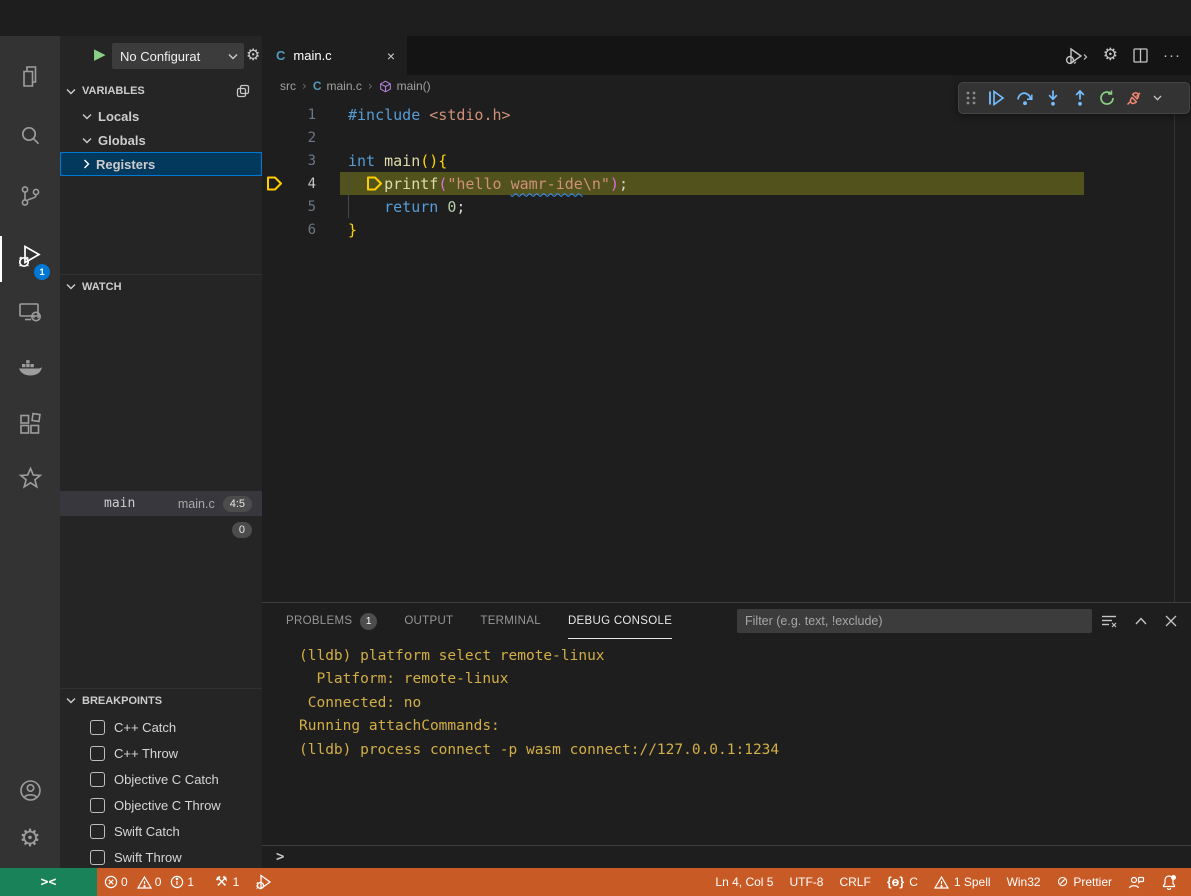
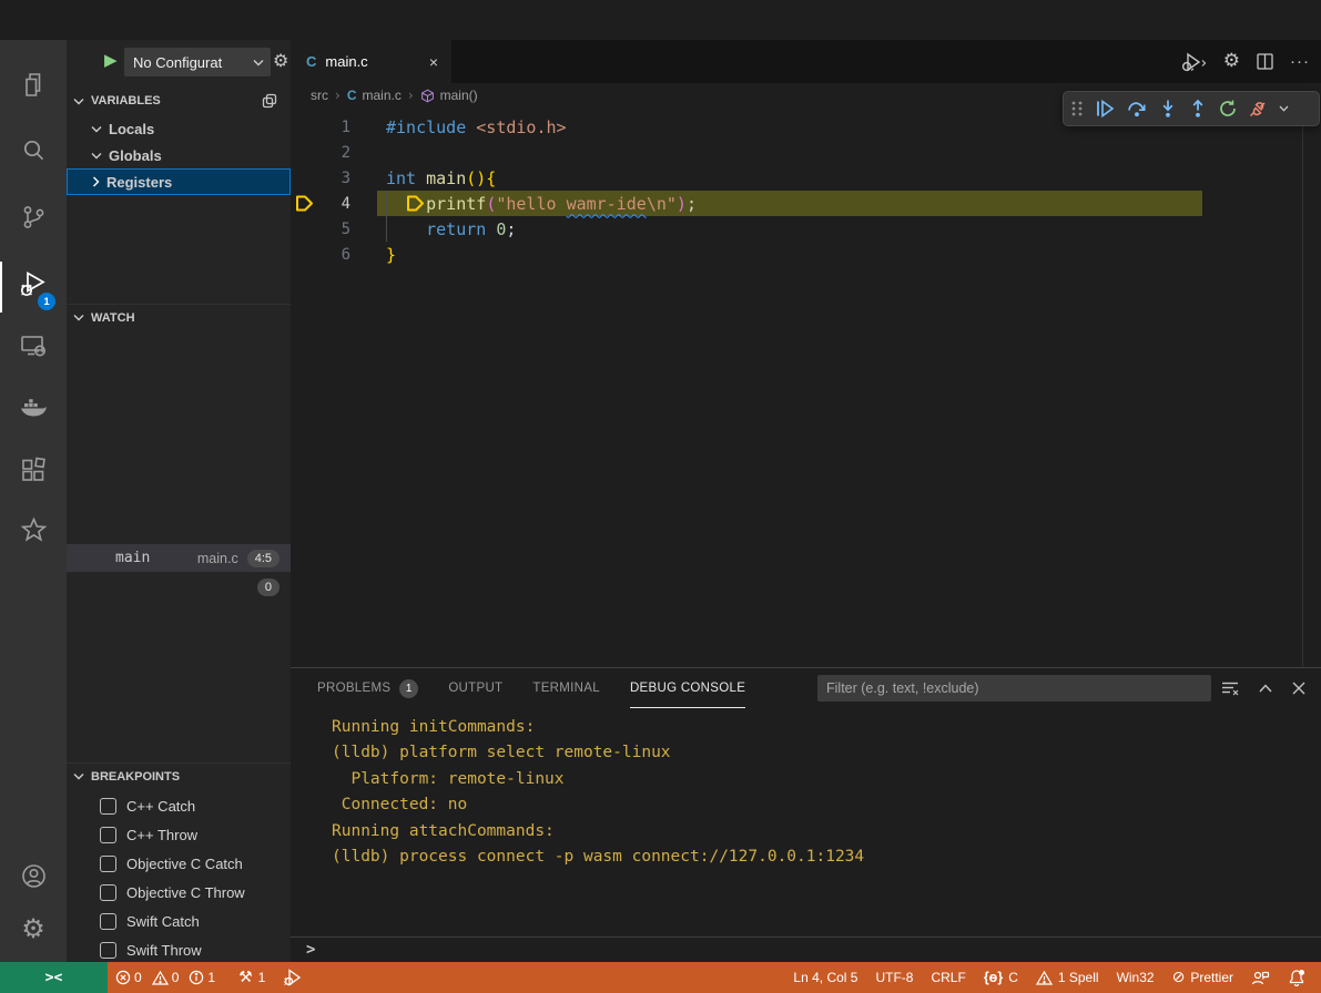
  1
  ⚙
  ▶
  No Configurat
  ⚙
  VARIABLES
  Locals
  Globals
  Registers
  WATCH
  main
  main.c
  4:5
  0
  BREAKPOINTS
  C++ Catch
  C++ Throw
  Objective C Catch
  Objective C Throw
  Swift Catch
  Swift Throw
  C
  main.c
  ×
  ⚙
  ···
  src
  ›
  C
  main.c
  ›
  main()
  1
  #include
  <stdio.h>
  2
  3
  int
  main
  (){
  4
  printf
  (
  "hello
  wamr-ide
  \n"
  )
  ;
  5
  return
  0
  ;
  6
  }
  PROBLEMS
  1
  OUTPUT
  TERMINAL
  DEBUG CONSOLE
  Filter (e.g. text, !exclude)
+ Running initCommands:
  (lldb) platform select remote-linux
  Platform: remote-linux
  Connected: no
  Running attachCommands:
  (lldb) process connect -p wasm connect://127.0.0.1:1234
  >
  ><
  0
  0
  1
  ⚒
  1
  Ln 4, Col 5
  UTF-8
  CRLF
  {ө}
  C
  1 Spell
  Win32
  ⊘
  Prettier
